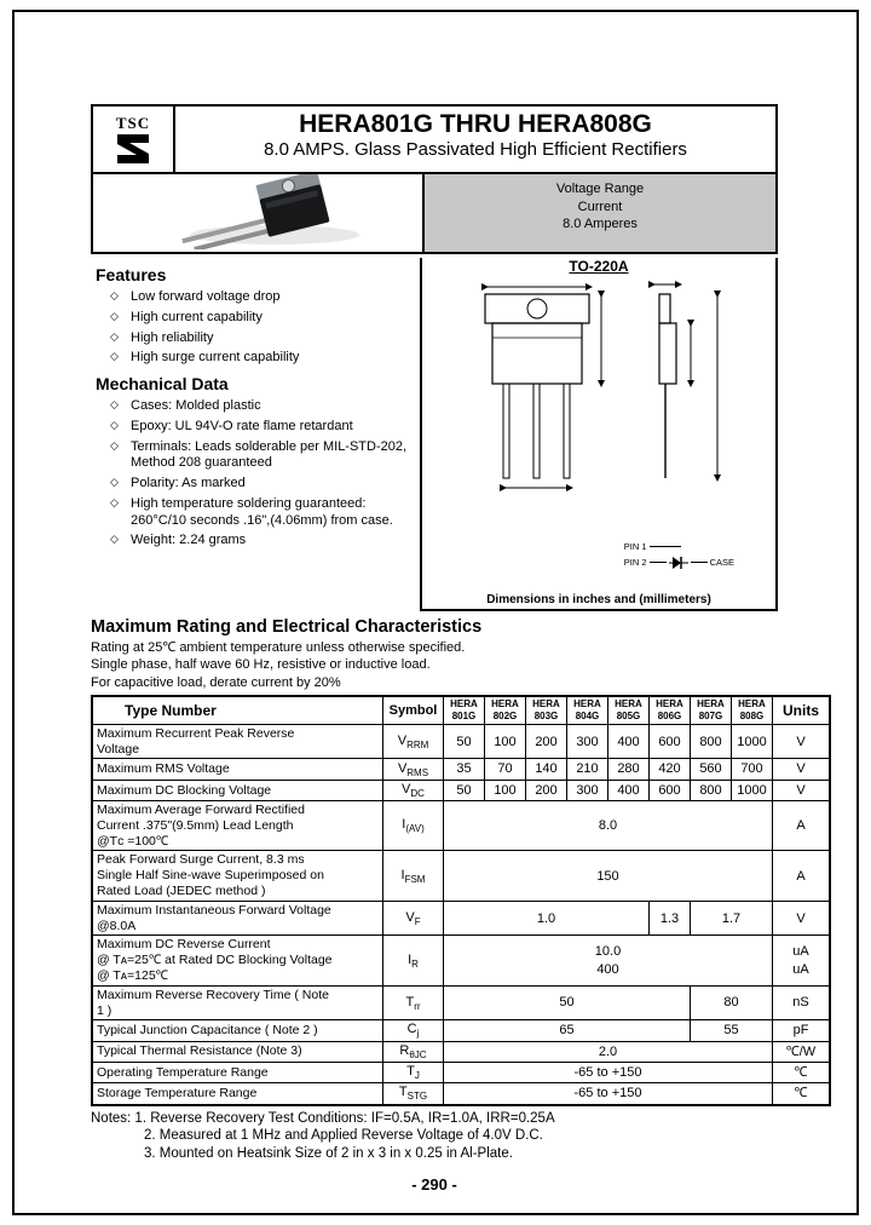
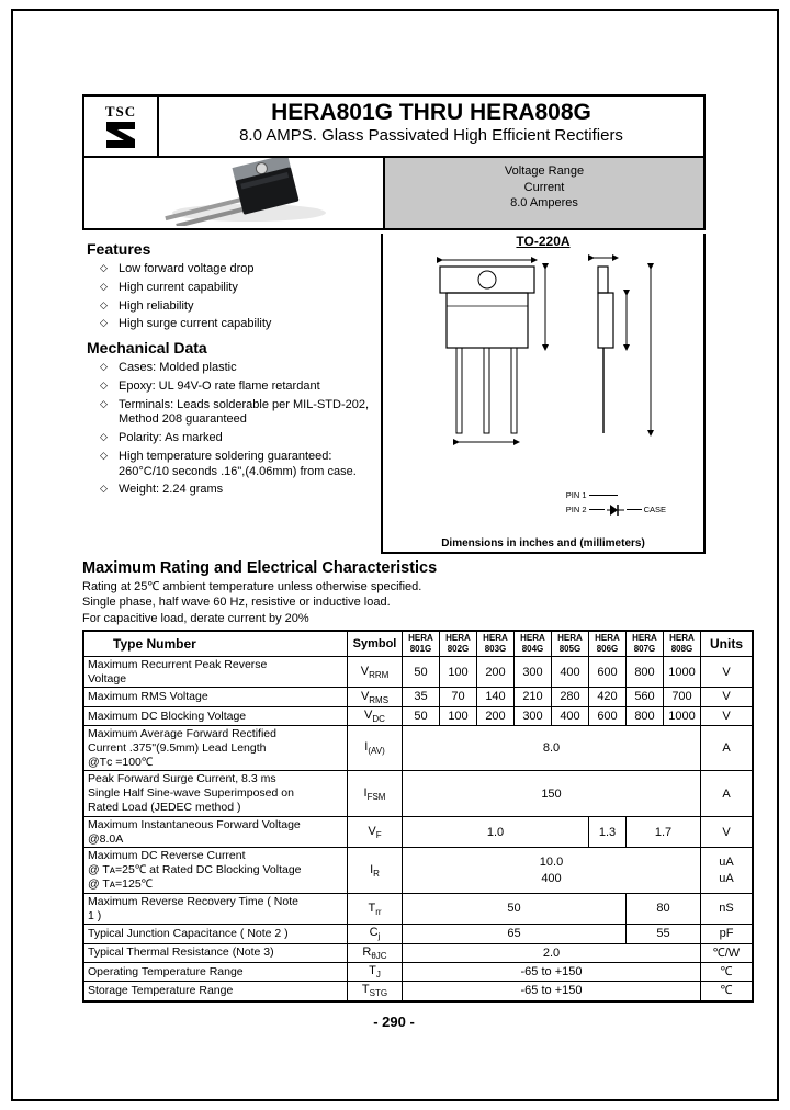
  TSC
  HERA801G THRU HERA808G
  8.0 AMPS. Glass Passivated High Efficient Rectifiers
  Voltage Range
  Current
  8.0 Amperes
  Features
  Low forward voltage drop
  High current capability
  High reliability
  High surge current capability
  Mechanical Data
  Cases: Molded plastic
  Epoxy: UL 94V-O rate flame retardant
  Terminals: Leads solderable per MIL-STD-202, Method 208 guaranteed
  Polarity: As marked
  High temperature soldering guaranteed: 260°C/10 seconds .16",(4.06mm) from case.
  Weight: 2.24 grams
  TO-220A
  PIN 1
  PIN 2
  CASE
  Dimensions in inches and (millimeters)
  Maximum Rating and Electrical Characteristics
  Rating at 25℃ ambient temperature unless otherwise specified.
  Single phase, half wave 60 Hz, resistive or inductive load.
  For capacitive load, derate current by 20%
  Type Number	Symbol	HERA801G	HERA802G	HERA803G	HERA804G	HERA805G	HERA806G	HERA807G	HERA808G	Units
  Maximum Recurrent Peak Reverse Voltage	VRRM	50	100	200	300	400	600	800	1000	V
  Maximum RMS Voltage	VRMS	35	70	140	210	280	420	560	700	V
  Maximum DC Blocking Voltage	VDC	50	100	200	300	400	600	800	1000	V
  Maximum Average Forward Rectified Current .375"(9.5mm) Lead Length @Tᴄ =100℃	I(AV)	8.0	A
  Peak Forward Surge Current, 8.3 ms Single Half Sine-wave Superimposed on Rated Load (JEDEC method )	IFSM	150	A
  Maximum Instantaneous Forward Voltage @8.0A	VF	1.0	1.3	1.7	V
  Maximum DC Reverse Current @ Tᴀ=25℃ at Rated DC Blocking Voltage @ Tᴀ=125℃	IR	10.0 400	uA uA
  Maximum Reverse Recovery Time ( Note 1 )	Trr	50	80	nS
  Typical Junction Capacitance ( Note 2 )	Cj	65	55	pF
  Typical Thermal Resistance (Note 3)	RθJC	2.0	℃/W
  Operating Temperature Range	TJ	-65 to +150	℃
  Storage Temperature Range	TSTG	-65 to +150	℃
- Notes: 1. Reverse Recovery Test Conditions: IF=0.5A, IR=1.0A, IRR=0.25A
- 2. Measured at 1 MHz and Applied Reverse Voltage of 4.0V D.C.
- 3. Mounted on Heatsink Size of 2 in x 3 in x 0.25 in Al-Plate.
  - 290 -
